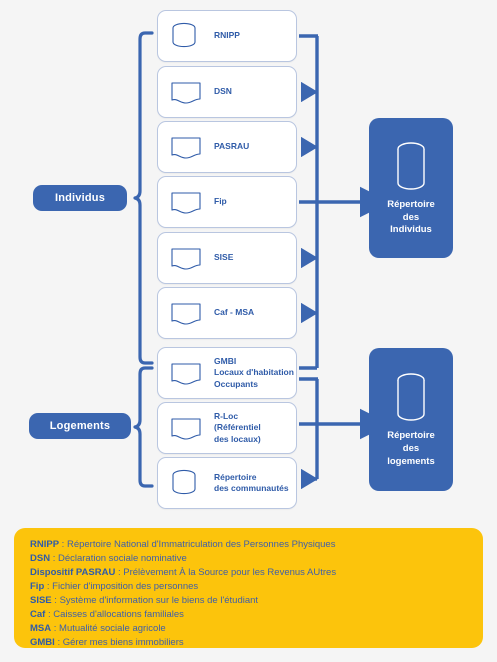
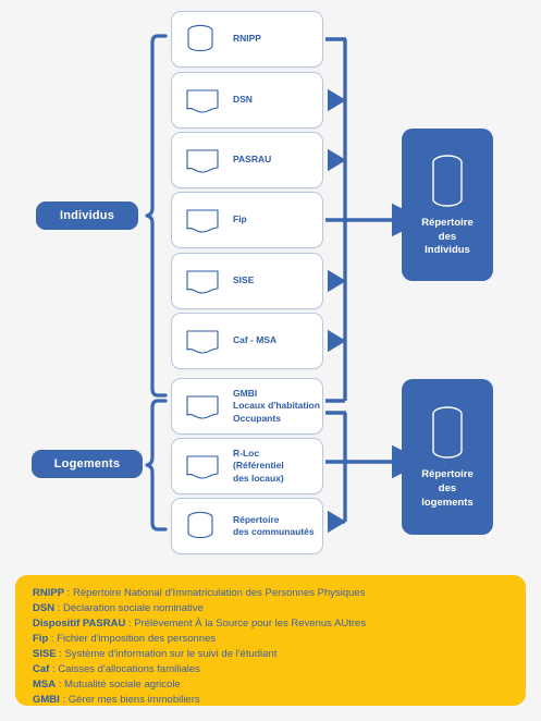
  Individus
  Logements
  RNIPP
  DSN
  PASRAU
  Fip
  SISE
  Caf - MSA
  GMBI
  Locaux d'habitation
  Occupants
  R-Loc
  (Référentiel
  des locaux)
  Répertoire
  des communautés
  Répertoire
  des
  Individus
  Répertoire
  des
  logements
  RNIPP : Répertoire National d'Immatriculation des Personnes Physiques
  DSN : Déclaration sociale nominative
  Dispositif PASRAU : Prélèvement À la Source pour les Revenus AUtres
  Fip : Fichier d'imposition des personnes
- SISE : Système d'information sur le biens de l'étudiant
+ SISE : Système d'information sur le suivi de l'étudiant
  Caf : Caisses d'allocations familiales
  MSA : Mutualité sociale agricole
  GMBI : Gérer mes biens immobiliers
